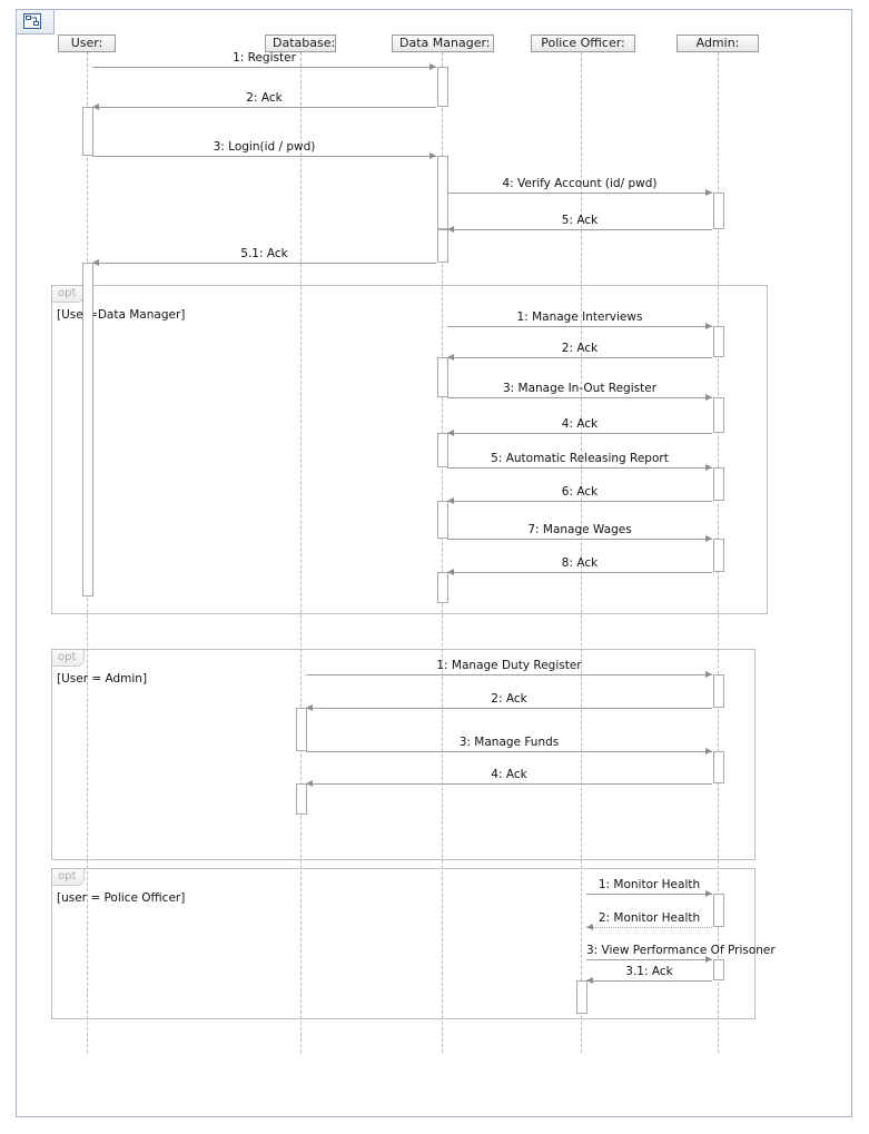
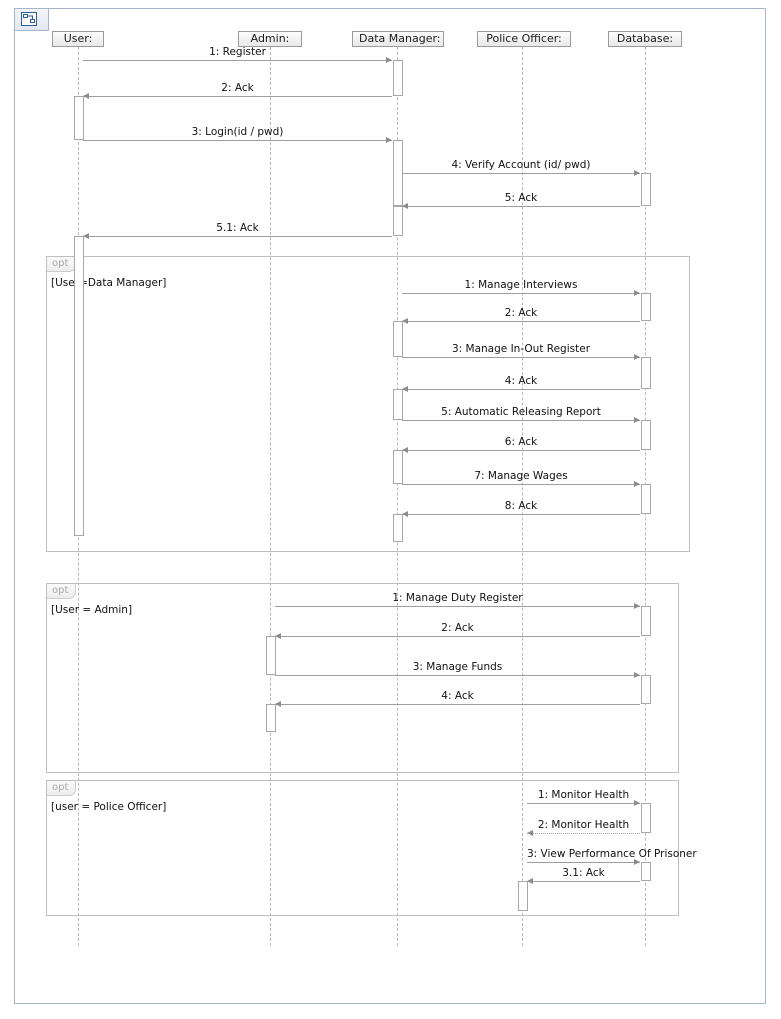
  User:
- Database:
+ Admin:
  Data Manager:
  Police Officer:
- Admin:
+ Database:
  opt
  [UseData Manager]
  opt
  [User = Admin]
  opt
  [user = Police Officer]
  1: Register
  2: Ack
  3: Login(id / pwd)
  4: Verify Account (id/ pwd)
  5: Ack
  5.1: Ack
  1: Manage Interviews
  2: Ack
  3: Manage In-Out Register
  4: Ack
  5: Automatic Releasing Report
  6: Ack
  7: Manage Wages
  8: Ack
  1: Manage Duty Register
  2: Ack
  3: Manage Funds
  4: Ack
  1: Monitor Health
  2: Monitor Health
  3: View Performance Of Prisoner
  3.1: Ack
